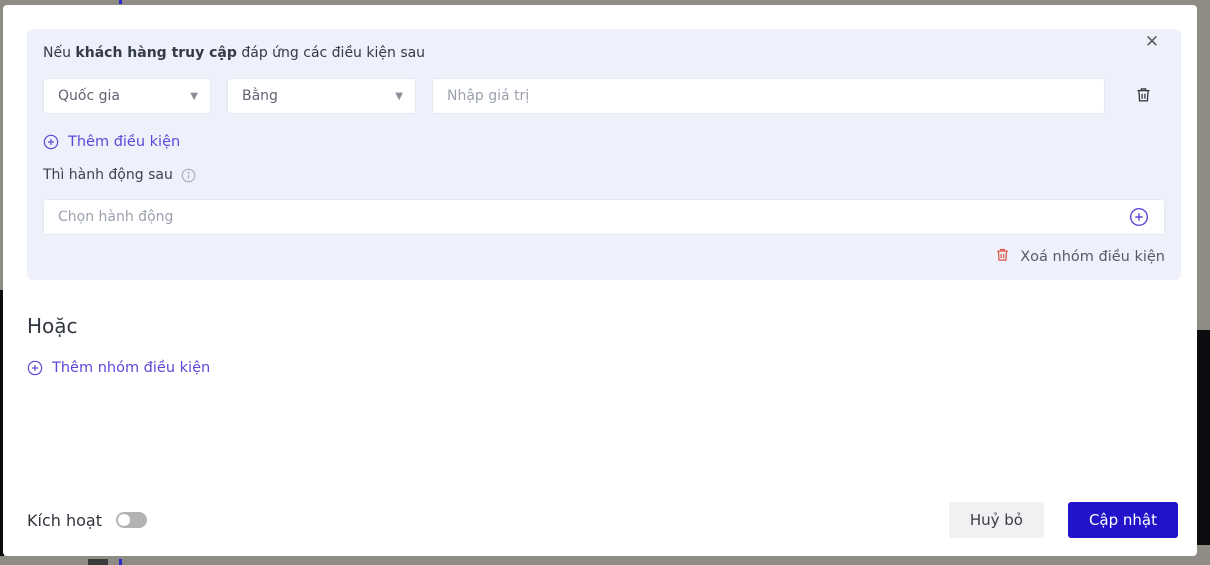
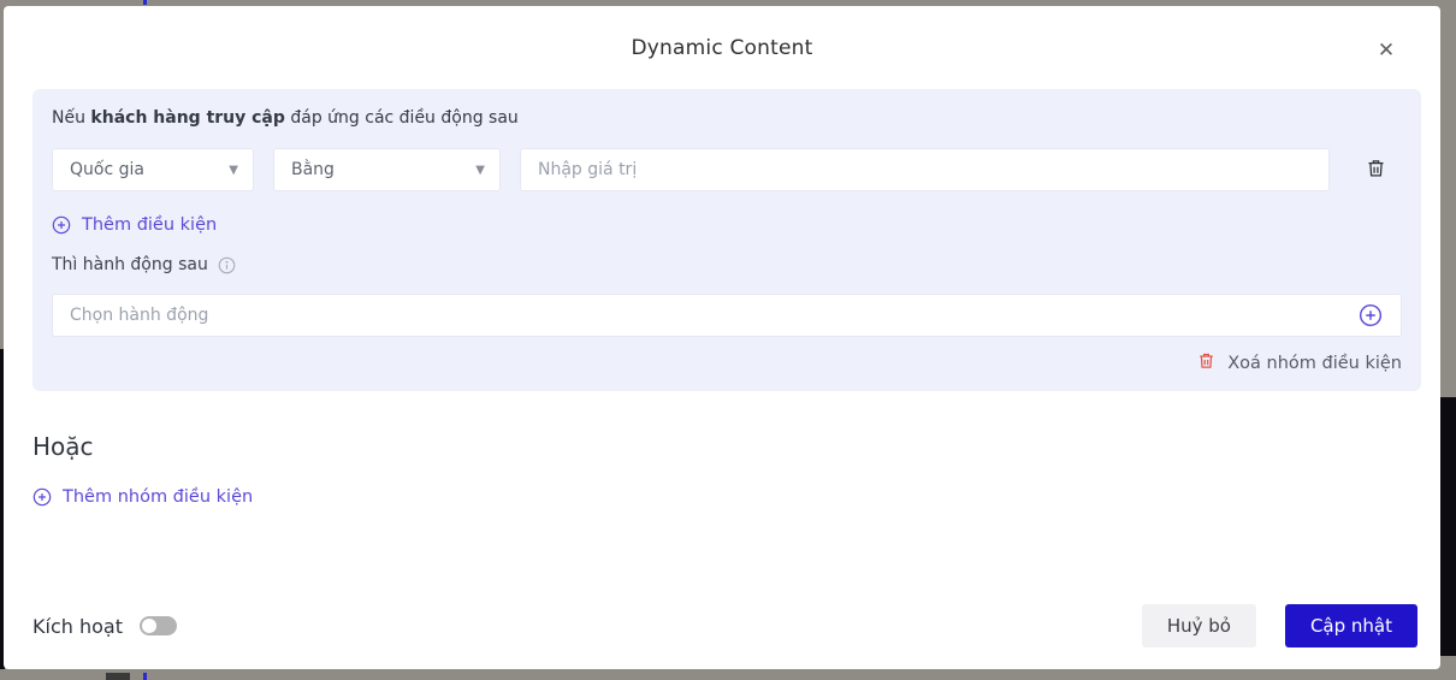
+ Dynamic Content
  ✕
- Nếu khách hàng truy cập đáp ứng các điều kiện sau
+ Nếu khách hàng truy cập đáp ứng các điều động sau
  Quốc gia
  ▼
  Bằng
  ▼
  Nhập giá trị
  Thêm điều kiện
  Thì hành động sau
  Chọn hành động
  Xoá nhóm điều kiện
  Hoặc
  Thêm nhóm điều kiện
  Kích hoạt
  Huỷ bỏ
  Cập nhật
